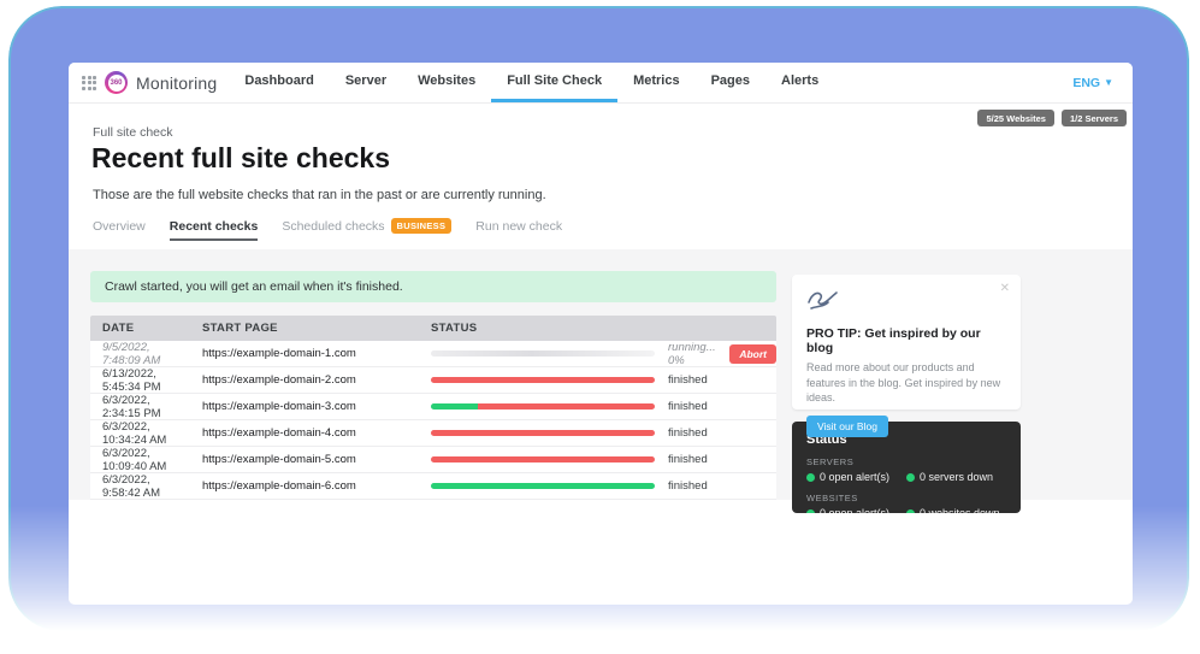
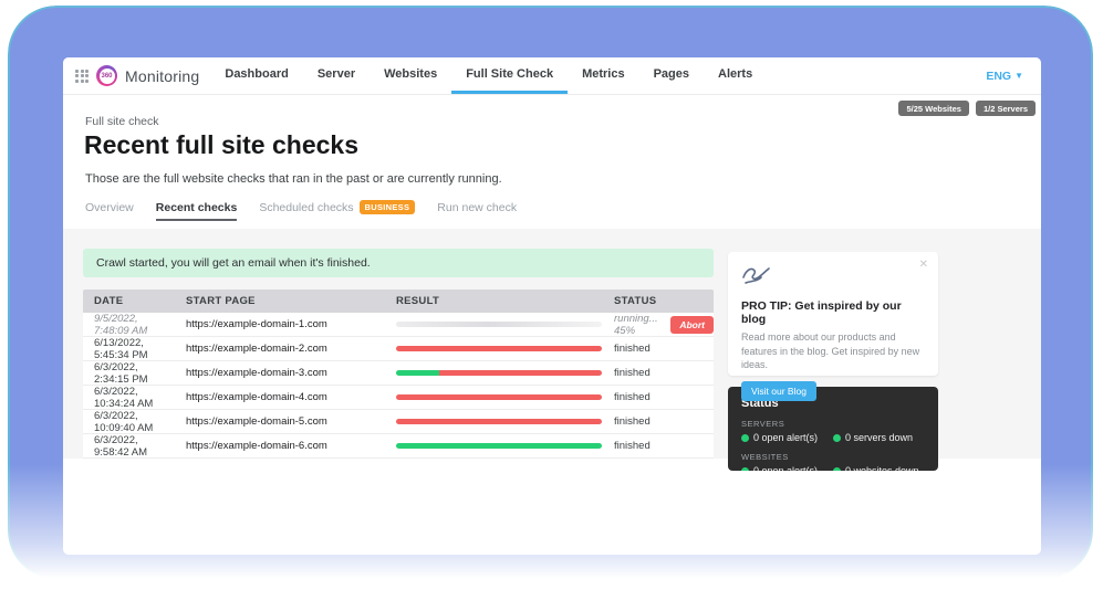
  Monitoring
  Dashboard
  Server
  Websites
  Full Site Check
  Metrics
  Pages
  Alerts
  ENG
  ▼
  5/25 Websites
  1/2 Servers
  Full site check
  Recent full site checks
  Those are the full website checks that ran in the past or are currently running.
  Overview
  Recent checks
  Scheduled checks
  BUSINESS
  Run new check
  Crawl started, you will get an email when it's finished.
  DATE
  START PAGE
+ RESULT
  STATUS
  9/5/2022, 7:48:09 AM
  https://example-domain-1.com
- running... 0%
+ running... 45%
  Abort
  6/13/2022, 5:45:34 PM
  https://example-domain-2.com
  finished
  6/3/2022, 2:34:15 PM
  https://example-domain-3.com
  finished
  6/3/2022, 10:34:24 AM
  https://example-domain-4.com
  finished
  6/3/2022, 10:09:40 AM
  https://example-domain-5.com
  finished
  6/3/2022, 9:58:42 AM
  https://example-domain-6.com
  finished
  ✕
  PRO TIP: Get inspired by our blog
  Read more about our products and features in the blog. Get inspired by new ideas.
  Visit our Blog
  Status
  SERVERS
  0 open alert(s)
  0 servers down
  WEBSITES
